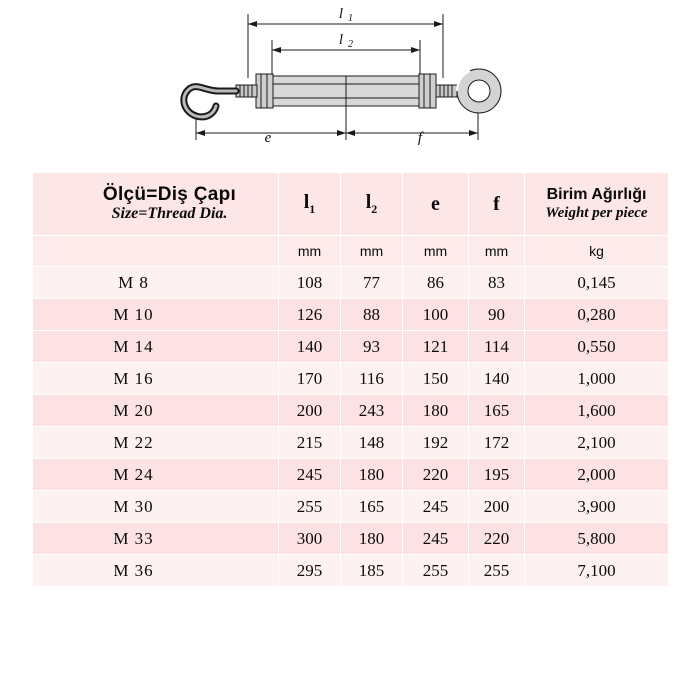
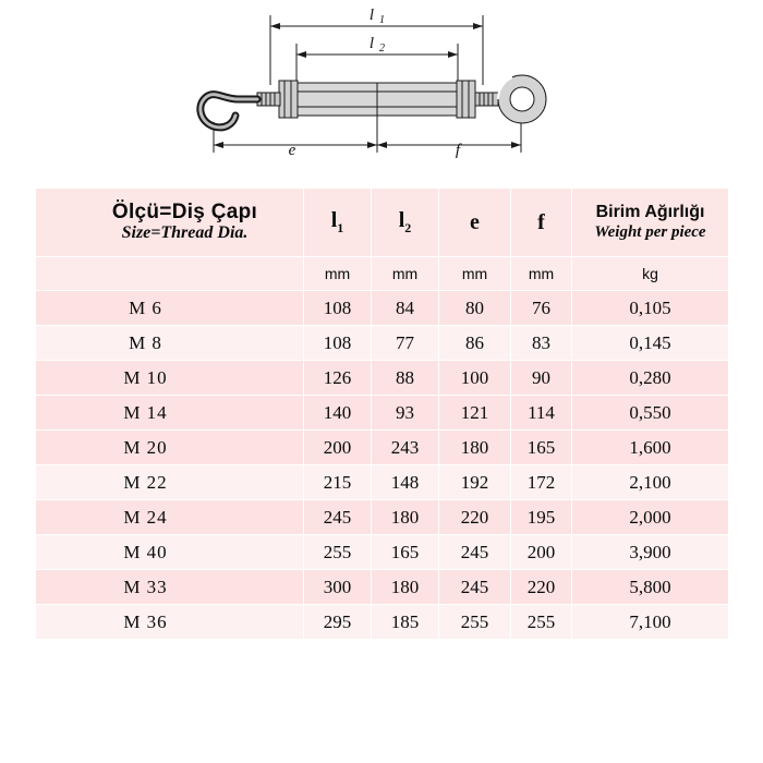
  l
  1
  l
  2
  e
  f
  Ölçü=Diş Çapı Size=Thread Dia.	l1	l2	e	f	Birim Ağırlığı Weight per piece
  	mm	mm	mm	mm	kg
+ M 6	108	84	80	76	0,105
  M 8	108	77	86	83	0,145
  M 10	126	88	100	90	0,280
  M 14	140	93	121	114	0,550
- M 16	170	116	150	140	1,000
  M 20	200	243	180	165	1,600
  M 22	215	148	192	172	2,100
  M 24	245	180	220	195	2,000
- M 30	255	165	245	200	3,900
+ M 40	255	165	245	200	3,900
  M 33	300	180	245	220	5,800
  M 36	295	185	255	255	7,100
